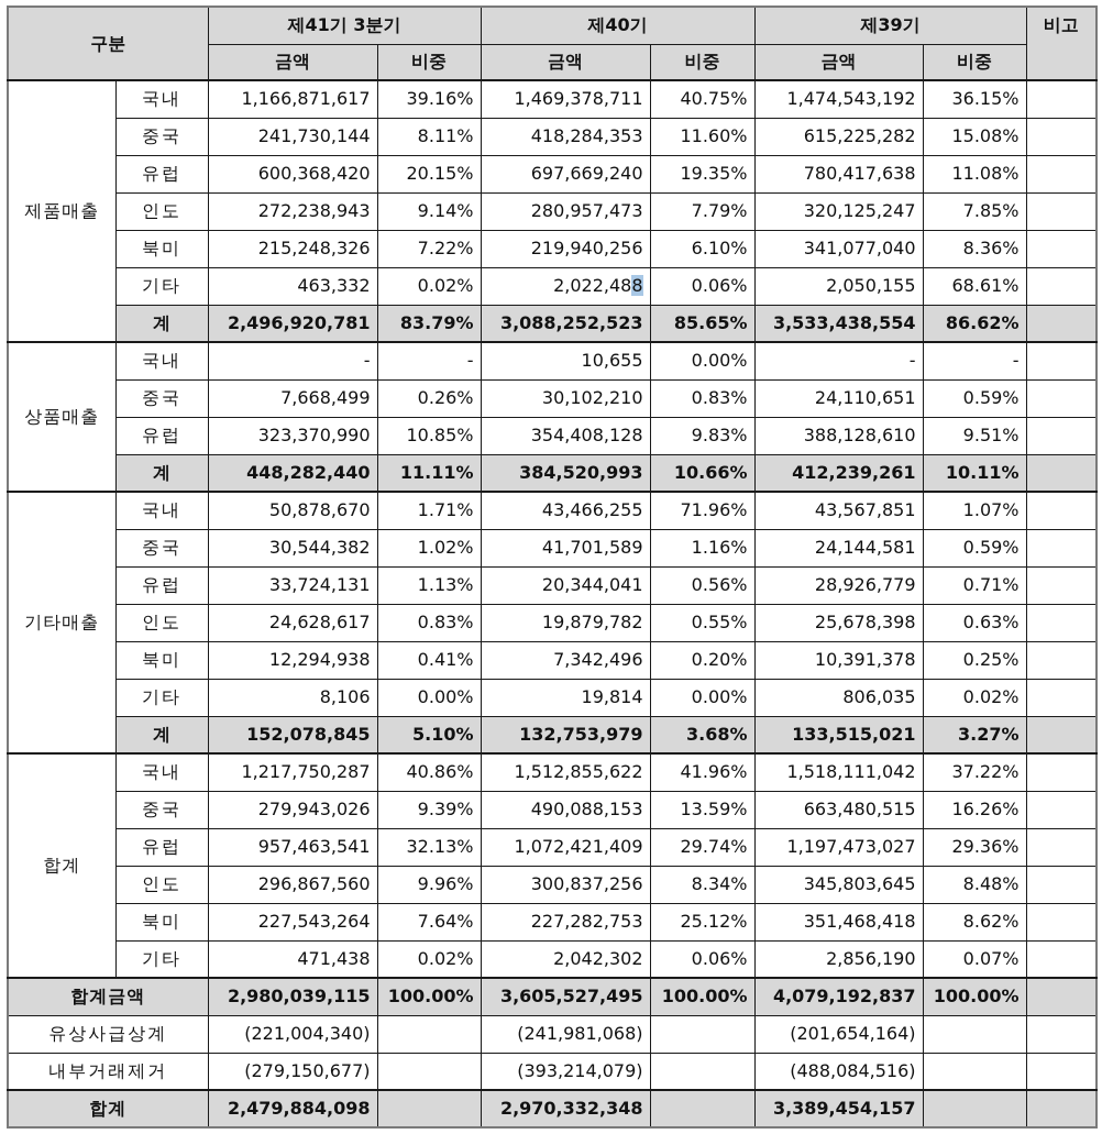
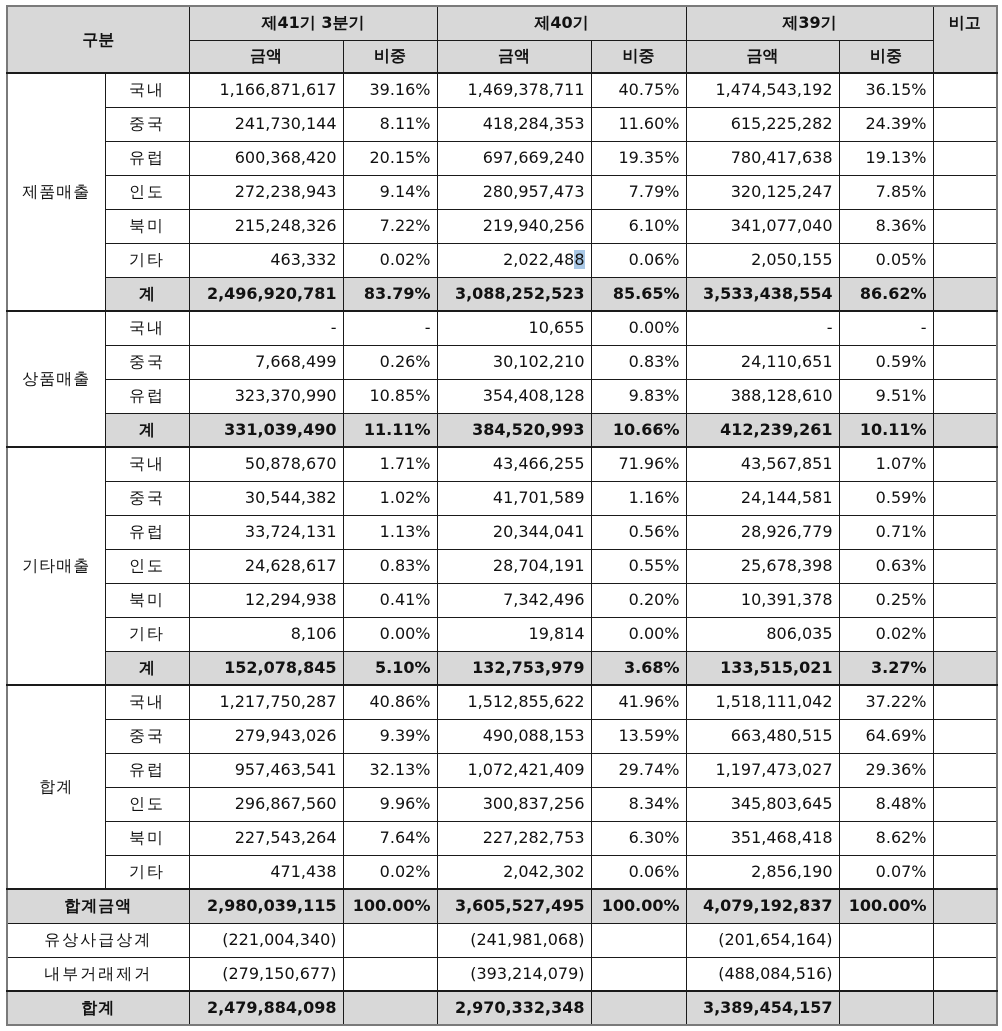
  구분	제41기 3분기	제40기	제39기	비고
  금액	비중	금액	비중	금액	비중
  제품매출	국내	1,166,871,617	39.16%	1,469,378,711	40.75%	1,474,543,192	36.15%
- 중국	241,730,144	8.11%	418,284,353	11.60%	615,225,282	15.08%
+ 중국	241,730,144	8.11%	418,284,353	11.60%	615,225,282	24.39%
- 유럽	600,368,420	20.15%	697,669,240	19.35%	780,417,638	11.08%
+ 유럽	600,368,420	20.15%	697,669,240	19.35%	780,417,638	19.13%
  인도	272,238,943	9.14%	280,957,473	7.79%	320,125,247	7.85%
  북미	215,248,326	7.22%	219,940,256	6.10%	341,077,040	8.36%
- 기타	463,332	0.02%	2,022,488	0.06%	2,050,155	68.61%
+ 기타	463,332	0.02%	2,022,488	0.06%	2,050,155	0.05%
  계	2,496,920,781	83.79%	3,088,252,523	85.65%	3,533,438,554	86.62%
  상품매출	국내	-	-	10,655	0.00%	-	-
  중국	7,668,499	0.26%	30,102,210	0.83%	24,110,651	0.59%
  유럽	323,370,990	10.85%	354,408,128	9.83%	388,128,610	9.51%
- 계	448,282,440	11.11%	384,520,993	10.66%	412,239,261	10.11%
+ 계	331,039,490	11.11%	384,520,993	10.66%	412,239,261	10.11%
  기타매출	국내	50,878,670	1.71%	43,466,255	71.96%	43,567,851	1.07%
  중국	30,544,382	1.02%	41,701,589	1.16%	24,144,581	0.59%
  유럽	33,724,131	1.13%	20,344,041	0.56%	28,926,779	0.71%
- 인도	24,628,617	0.83%	19,879,782	0.55%	25,678,398	0.63%
+ 인도	24,628,617	0.83%	28,704,191	0.55%	25,678,398	0.63%
  북미	12,294,938	0.41%	7,342,496	0.20%	10,391,378	0.25%
  기타	8,106	0.00%	19,814	0.00%	806,035	0.02%
  계	152,078,845	5.10%	132,753,979	3.68%	133,515,021	3.27%
  합계	국내	1,217,750,287	40.86%	1,512,855,622	41.96%	1,518,111,042	37.22%
- 중국	279,943,026	9.39%	490,088,153	13.59%	663,480,515	16.26%
+ 중국	279,943,026	9.39%	490,088,153	13.59%	663,480,515	64.69%
  유럽	957,463,541	32.13%	1,072,421,409	29.74%	1,197,473,027	29.36%
  인도	296,867,560	9.96%	300,837,256	8.34%	345,803,645	8.48%
- 북미	227,543,264	7.64%	227,282,753	25.12%	351,468,418	8.62%
+ 북미	227,543,264	7.64%	227,282,753	6.30%	351,468,418	8.62%
  기타	471,438	0.02%	2,042,302	0.06%	2,856,190	0.07%
  합계금액	2,980,039,115	100.00%	3,605,527,495	100.00%	4,079,192,837	100.00%
  유상사급상계	(221,004,340)		(241,981,068)		(201,654,164)
  내부거래제거	(279,150,677)		(393,214,079)		(488,084,516)
  합계	2,479,884,098		2,970,332,348		3,389,454,157
